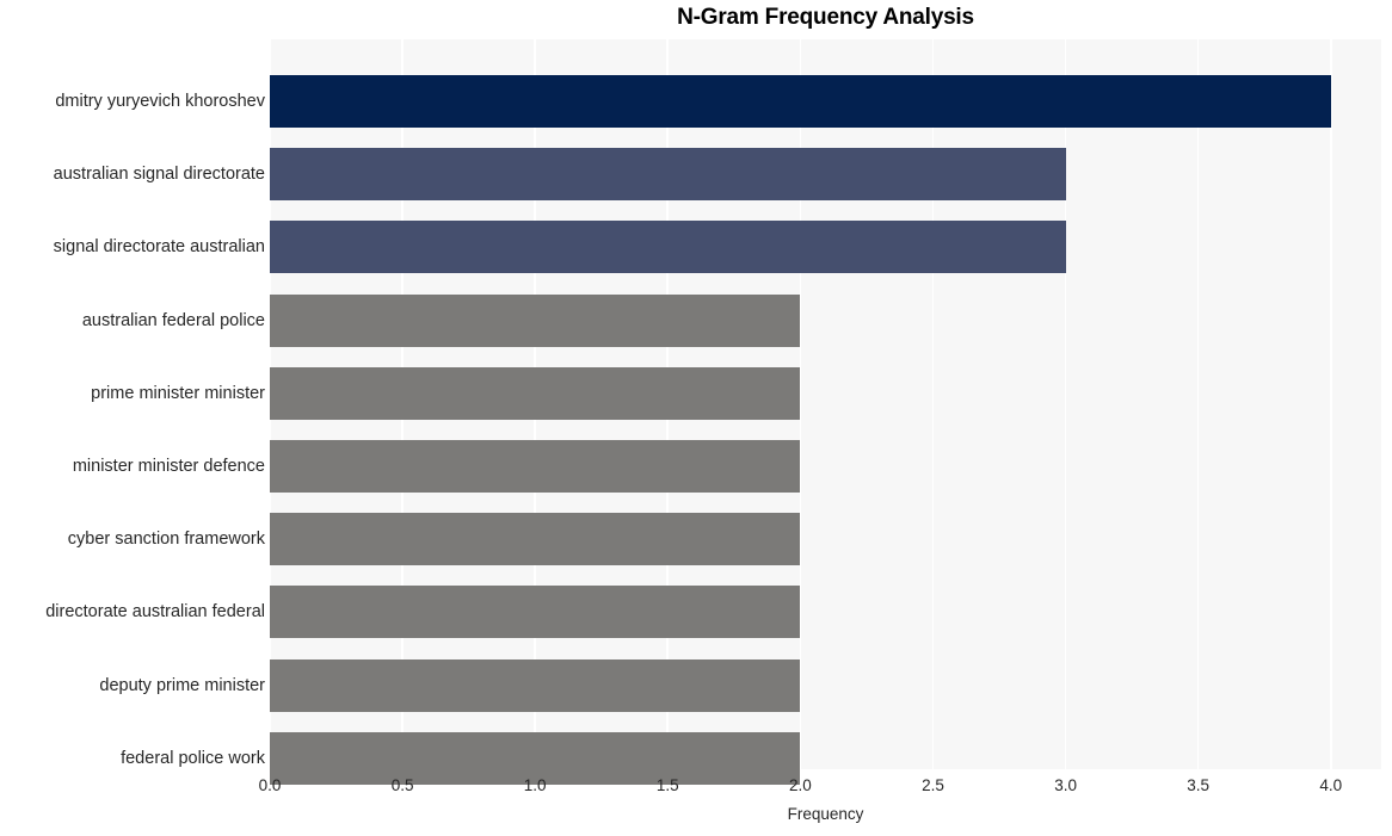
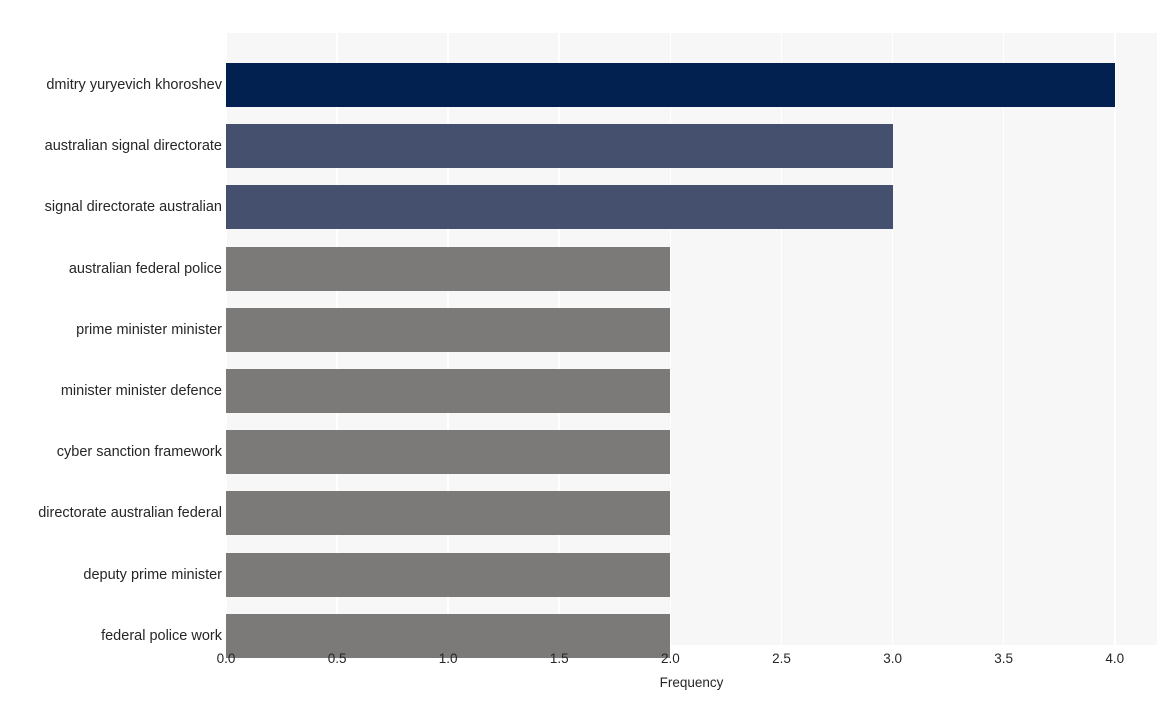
- N-Gram Frequency Analysis
  dmitry yuryevich khoroshev
  australian signal directorate
  signal directorate australian
  australian federal police
  prime minister minister
  minister minister defence
  cyber sanction framework
  directorate australian federal
  deputy prime minister
  federal police work
  0.0
  0.5
  1.0
  1.5
  2.0
  2.5
  3.0
  3.5
  4.0
  Frequency
